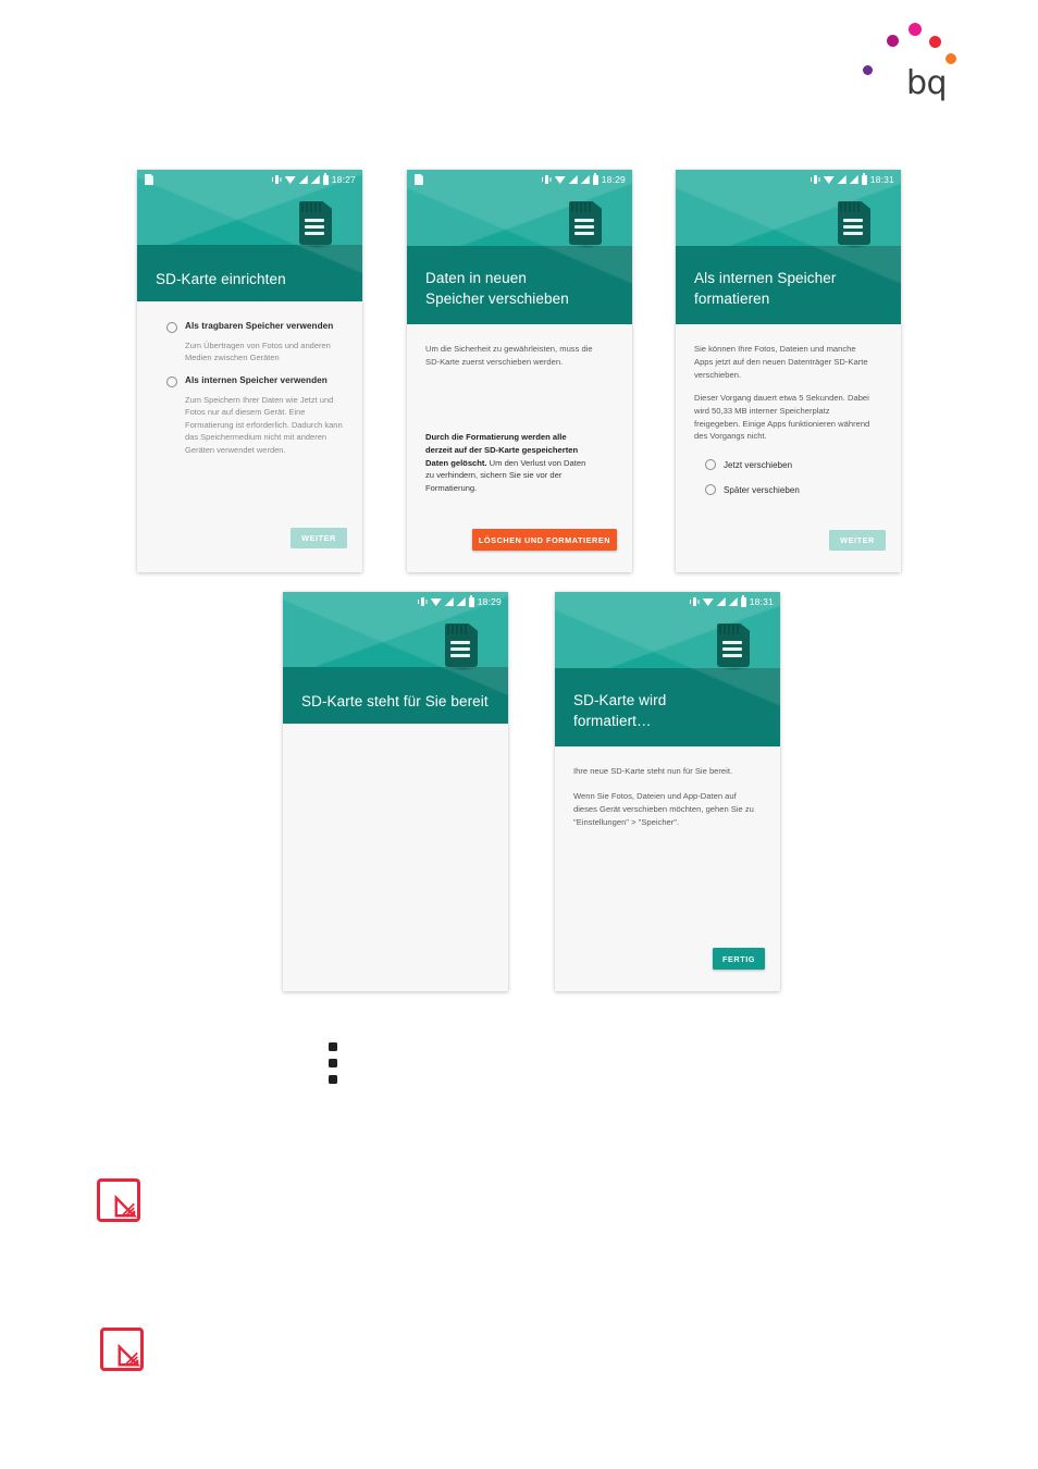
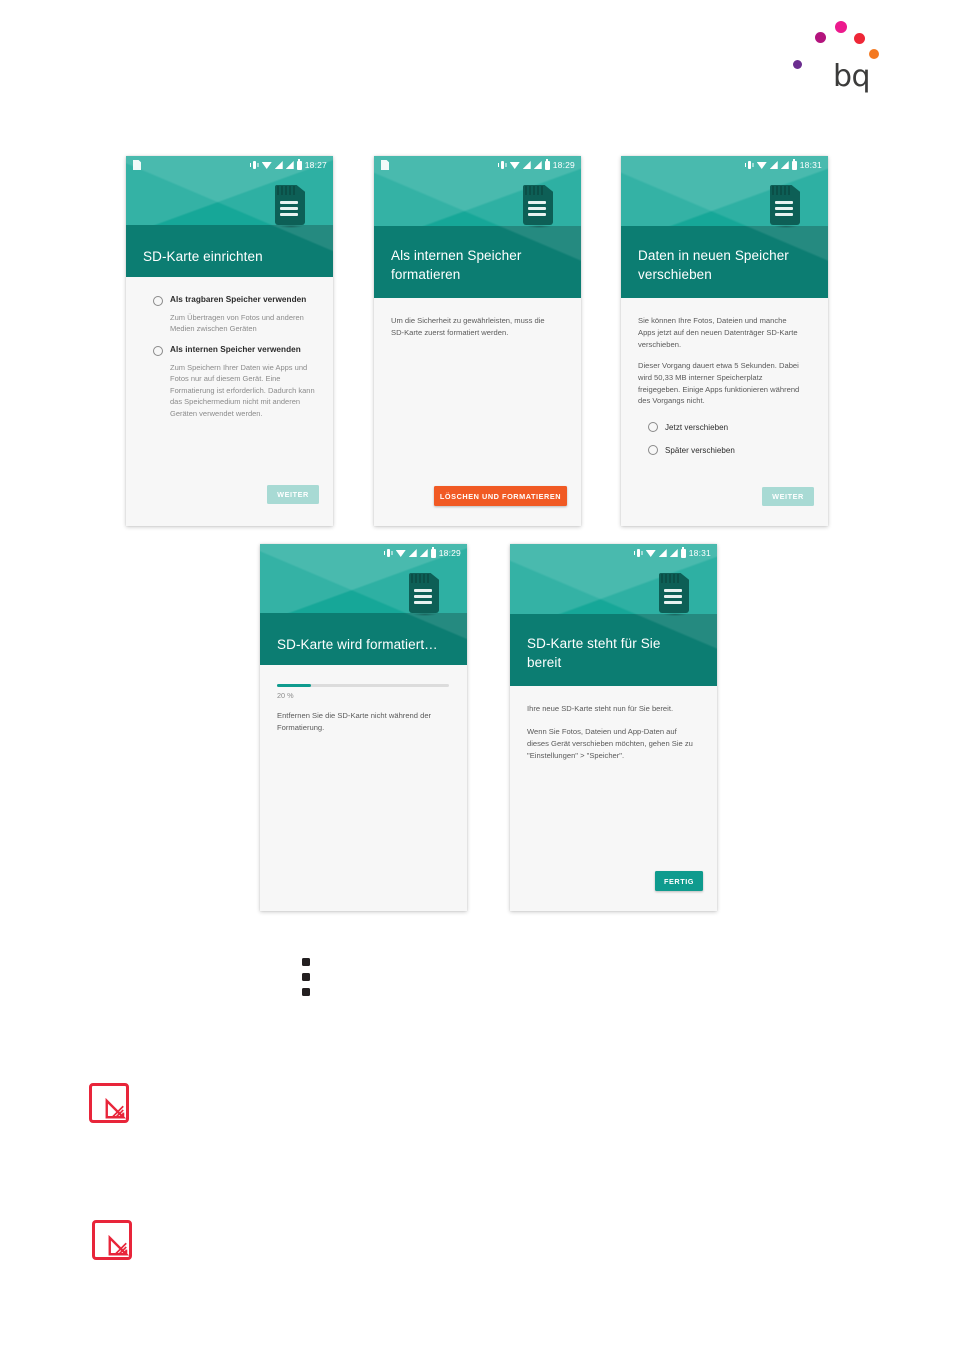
  bq
  18:27
  SD-Karte einrichten
  Als tragbaren Speicher verwenden
  Zum Übertragen von Fotos und anderen Medien zwischen Geräten
  Als internen Speicher verwenden
- Zum Speichern Ihrer Daten wie Jetzt und Fotos nur auf diesem Gerät. Eine Formatierung ist erforderlich. Dadurch kann das Speichermedium nicht mit anderen Geräten verwendet werden.
+ Zum Speichern Ihrer Daten wie Apps und Fotos nur auf diesem Gerät. Eine Formatierung ist erforderlich. Dadurch kann das Speichermedium nicht mit anderen Geräten verwendet werden.
  WEITER
  18:29
- Daten in neuen Speicher verschieben
+ Als internen Speicher formatieren
- Um die Sicherheit zu gewährleisten, muss die SD-Karte zuerst verschieben werden.
+ Um die Sicherheit zu gewährleisten, muss die SD-Karte zuerst formatiert werden.
- Durch die Formatierung werden alle derzeit auf der SD-Karte gespeicherten Daten gelöscht. Um den Verlust von Daten zu verhindern, sichern Sie sie vor der Formatierung.
  LÖSCHEN UND FORMATIEREN
  18:31
- Als internen Speicher formatieren
+ Daten in neuen Speicher verschieben
  Sie können Ihre Fotos, Dateien und manche Apps jetzt auf den neuen Datenträger SD-Karte verschieben.
  Dieser Vorgang dauert etwa 5 Sekunden. Dabei wird 50,33 MB interner Speicherplatz freigegeben. Einige Apps funktionieren während des Vorgangs nicht.
  Jetzt verschieben
  Später verschieben
  WEITER
  18:29
- SD-Karte steht für Sie bereit
+ SD-Karte wird formatiert…
+ 20 %
+ Entfernen Sie die SD-Karte nicht während der Formatierung.
  18:31
- SD-Karte wird formatiert…
+ SD-Karte steht für Sie bereit
  Ihre neue SD-Karte steht nun für Sie bereit.
  Wenn Sie Fotos, Dateien und App-Daten auf dieses Gerät verschieben möchten, gehen Sie zu "Einstellungen" > "Speicher".
  FERTIG
